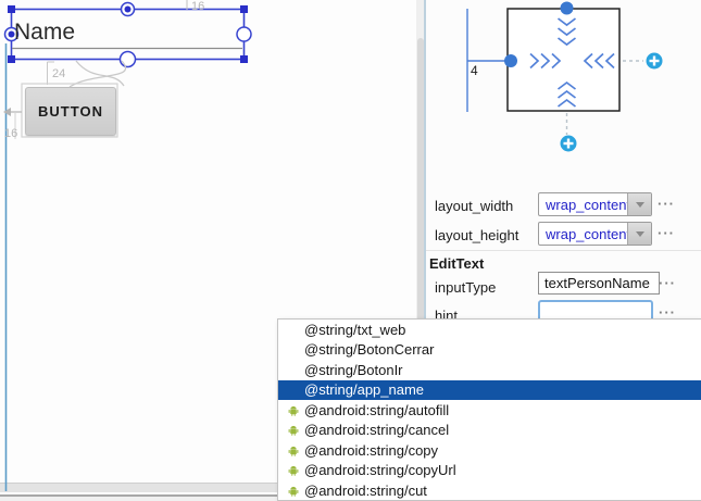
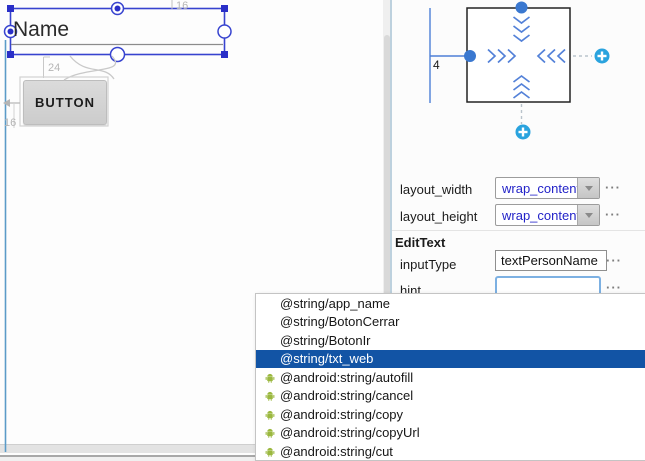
  Name
  16
  24
  16
  BUTTON
  4
  layout_width
  wrap_conten
  ···
  layout_height
  wrap_conten
  ···
  EditText
  inputType
  textPersonName
  ···
  hint
  ···
- @string/txt_web
+ @string/app_name
  @string/BotonCerrar
  @string/BotonIr
- @string/app_name
+ @string/txt_web
  @android:string/autofill
  @android:string/cancel
  @android:string/copy
  @android:string/copyUrl
  @android:string/cut
